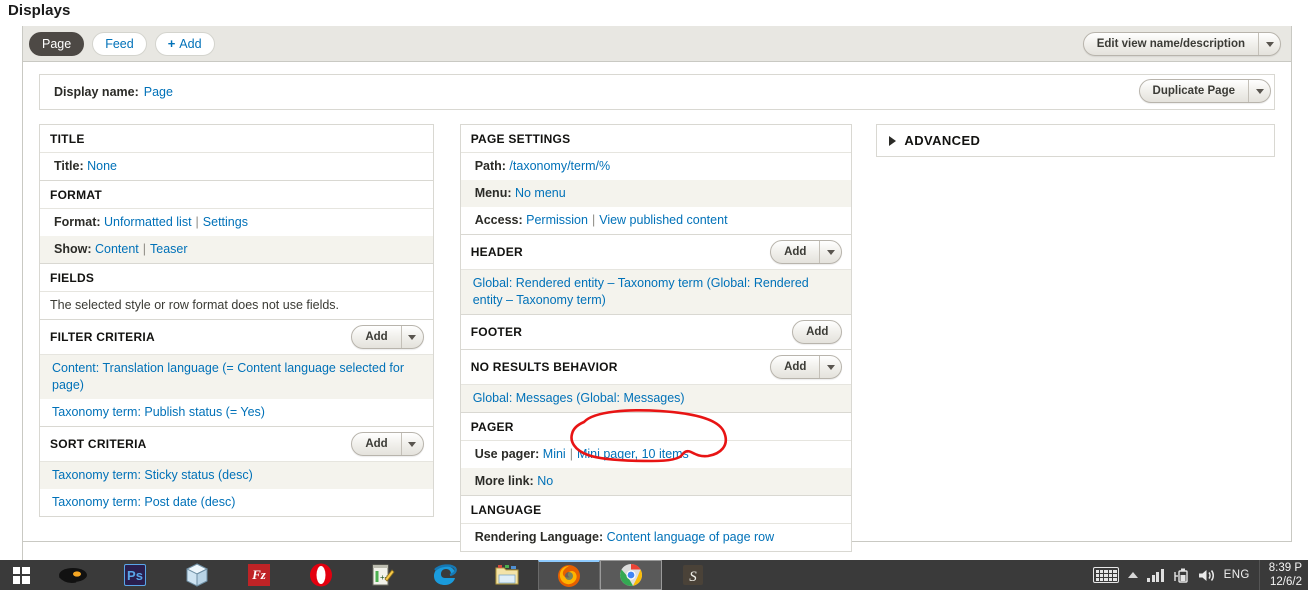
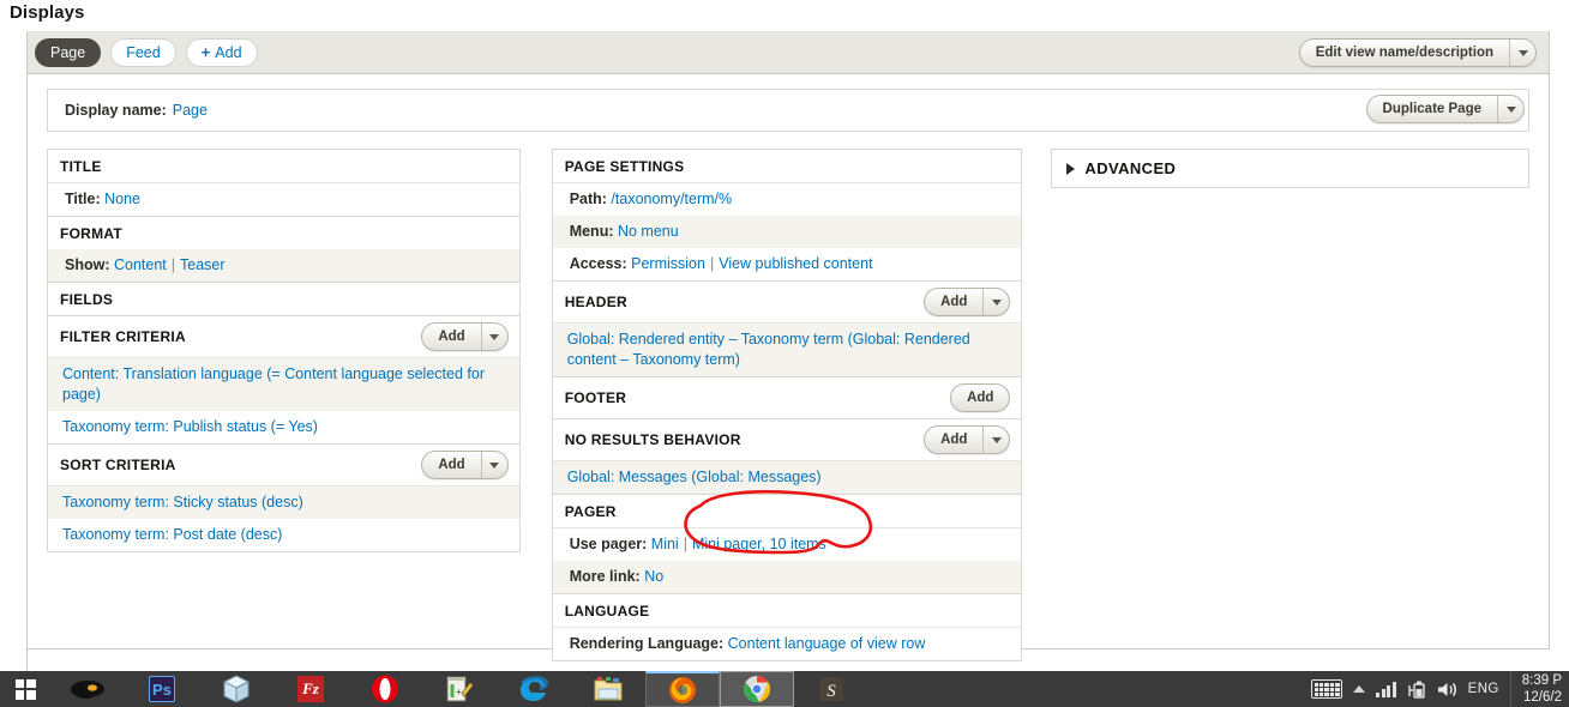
  Displays
  Page
  Feed
  +
  Add
  Edit view name/description
  Display name:
  Page
  Duplicate Page
  TITLE
  Title: None
  FORMAT
- Format: Unformatted list | Settings
  Show: Content | Teaser
  FIELDS
- The selected style or row format does not use fields.
  FILTER CRITERIA
  Add
  Content: Translation language (= Content language selected for page)
  Taxonomy term: Publish status (= Yes)
  SORT CRITERIA
  Add
  Taxonomy term: Sticky status (desc)
  Taxonomy term: Post date (desc)
  PAGE SETTINGS
  Path: /taxonomy/term/%
  Menu: No menu
  Access: Permission | View published content
  HEADER
  Add
- Global: Rendered entity – Taxonomy term (Global: Rendered entity – Taxonomy term)
+ Global: Rendered entity – Taxonomy term (Global: Rendered content – Taxonomy term)
  FOOTER
  Add
  NO RESULTS BEHAVIOR
  Add
  Global: Messages (Global: Messages)
  PAGER
  Use pager: Mini | Mni pager, 10 items
  More link: No
  LANGUAGE
- Rendering Language: Content language of page row
+ Rendering Language: Content language of view row
  ADVANCED
  Ps
  Fz
  S
  ENG
  8:39 P
  12/6/2
